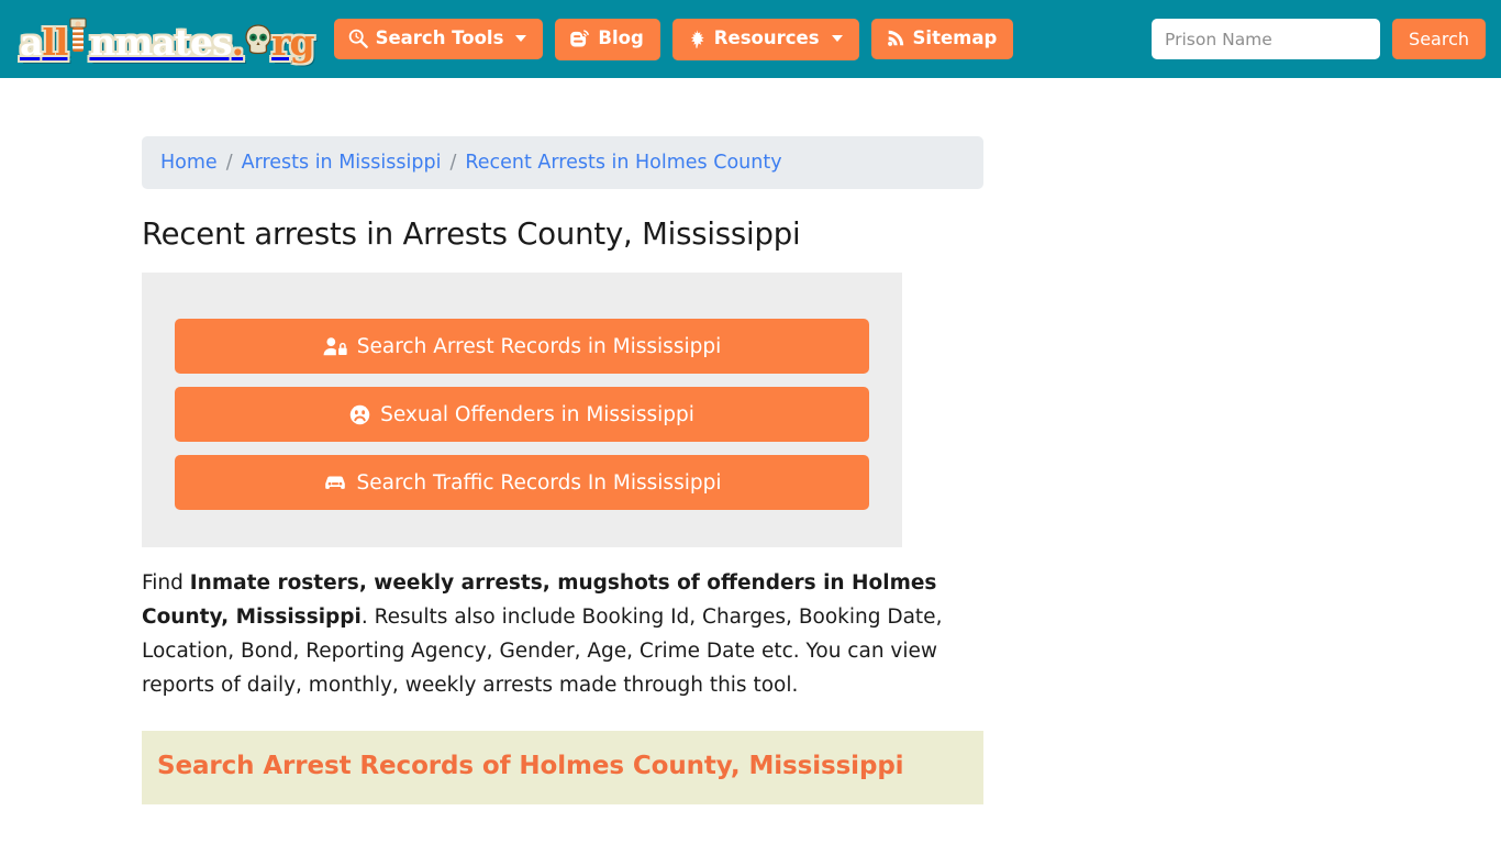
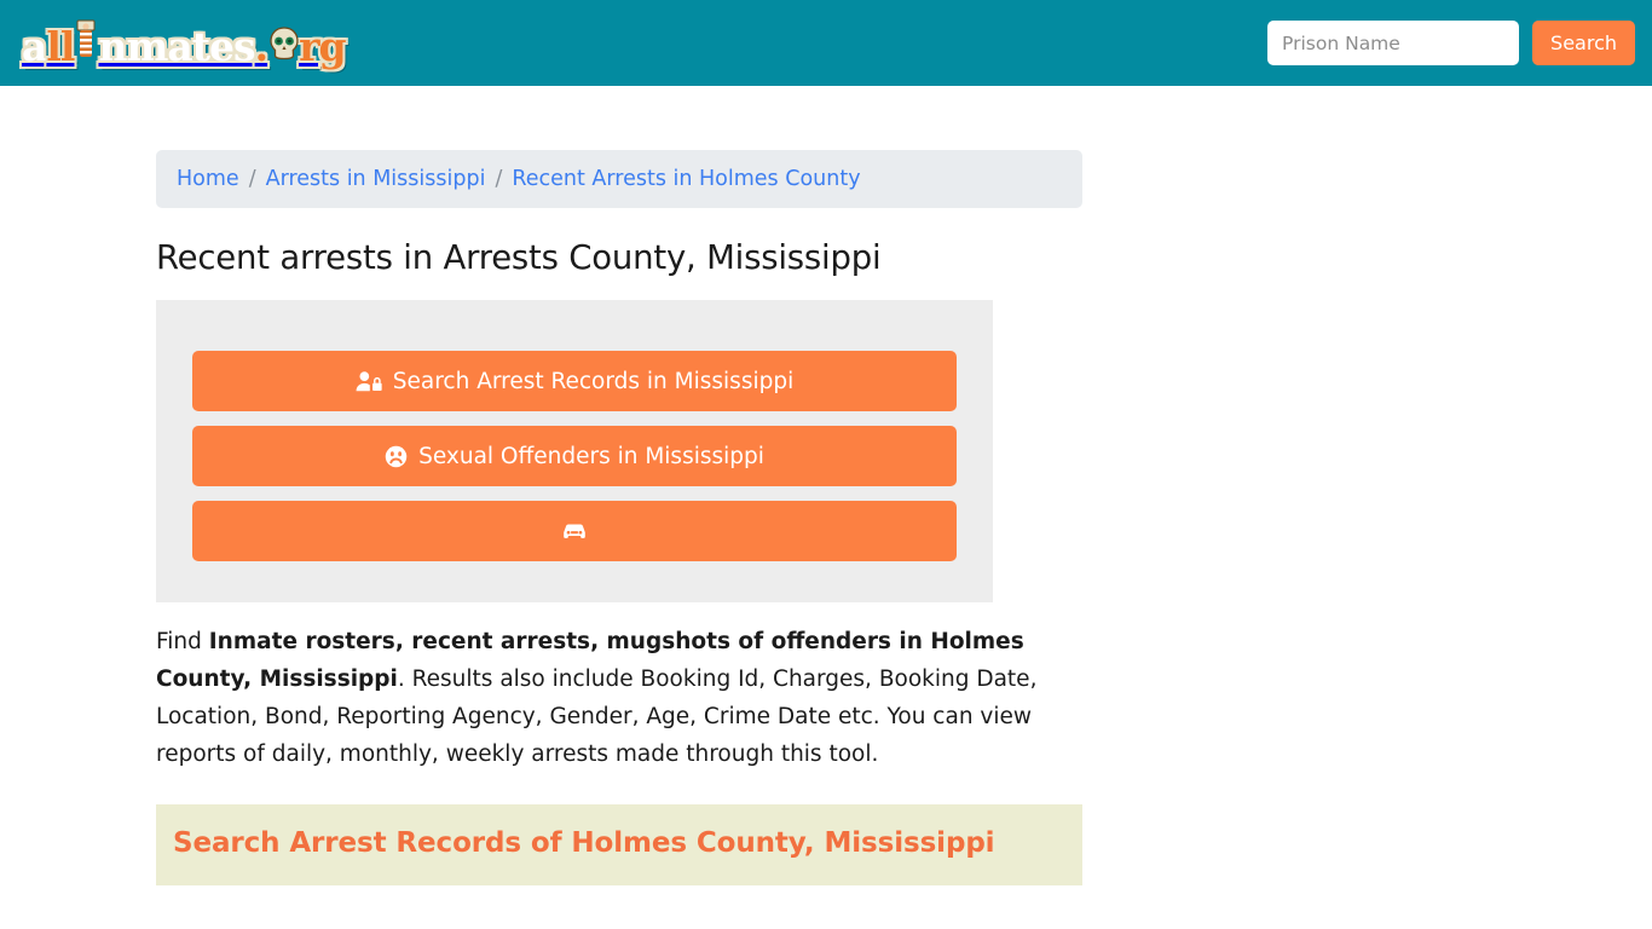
  a
  ll
  nmates
  .
  rg
- Search Tools
- Blog
- Resources
- Sitemap
  Prison Name
  Search
  Home
  /
  Arrests in Mississippi
  /
  Recent Arrests in Holmes County
  Recent arrests in Arrests County, Mississippi
  Search Arrest Records in Mississippi
  Sexual Offenders in Mississippi
- Search Traffic Records In Mississippi
- Find Inmate rosters, weekly arrests, mugshots of offenders in Holmes County, Mississippi. Results also include Booking Id, Charges, Booking Date, Location, Bond, Reporting Agency, Gender, Age, Crime Date etc. You can view reports of daily, monthly, weekly arrests made through this tool.
+ Find Inmate rosters, recent arrests, mugshots of offenders in Holmes County, Mississippi. Results also include Booking Id, Charges, Booking Date, Location, Bond, Reporting Agency, Gender, Age, Crime Date etc. You can view reports of daily, monthly, weekly arrests made through this tool.
  Search Arrest Records of Holmes County, Mississippi
